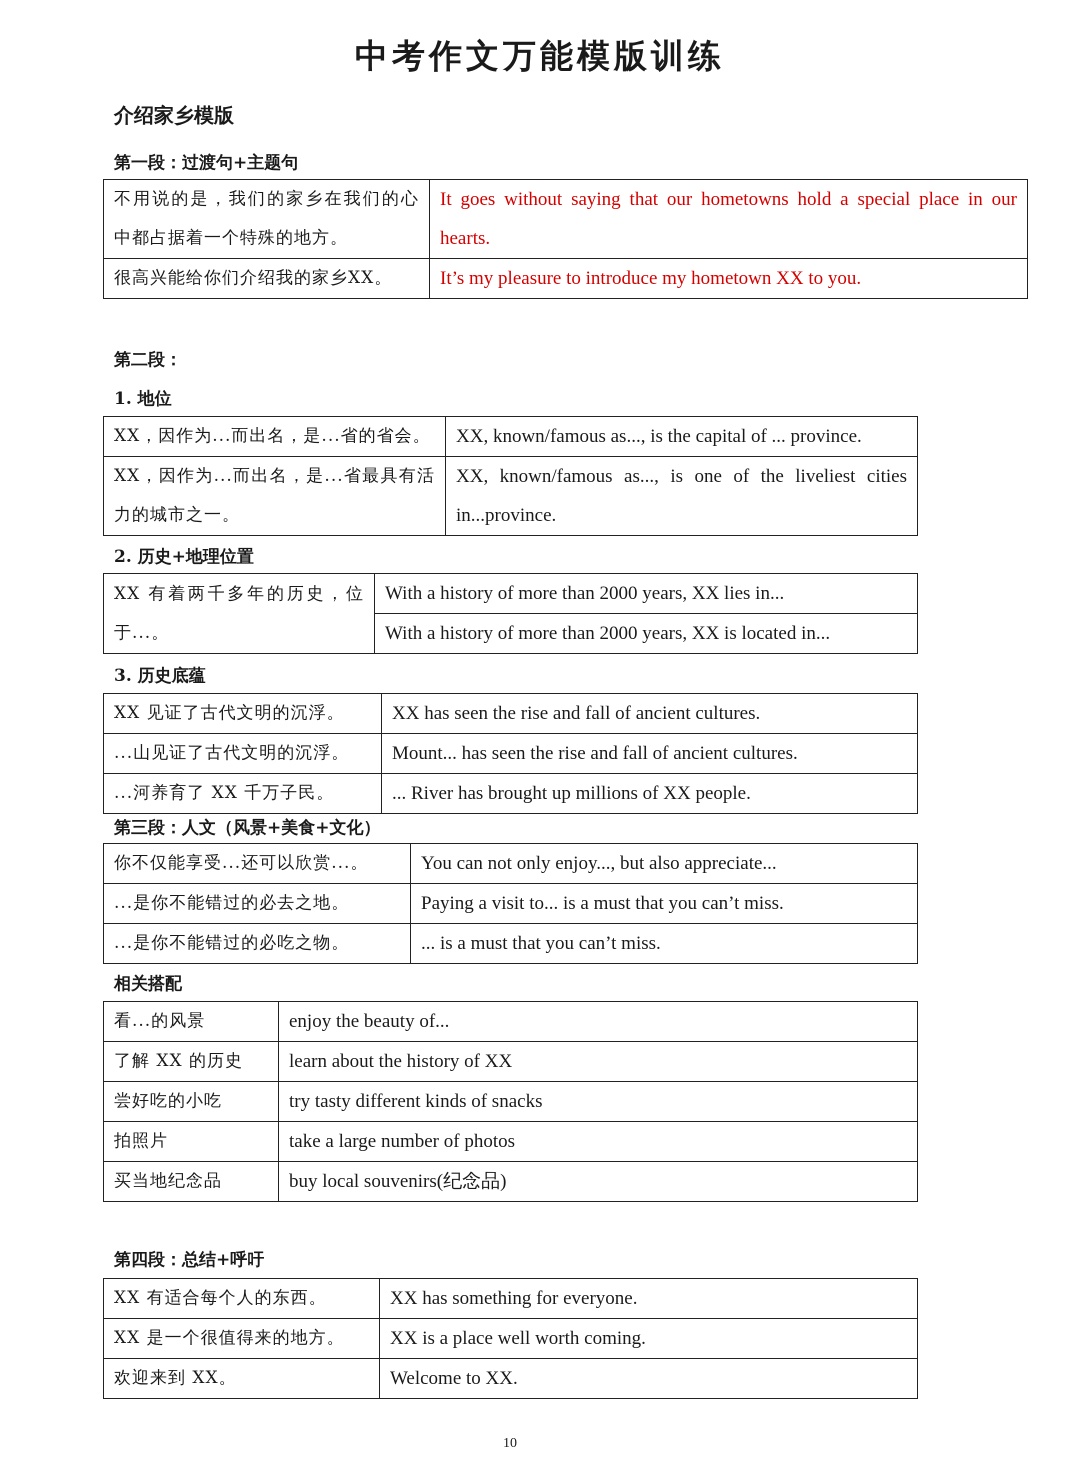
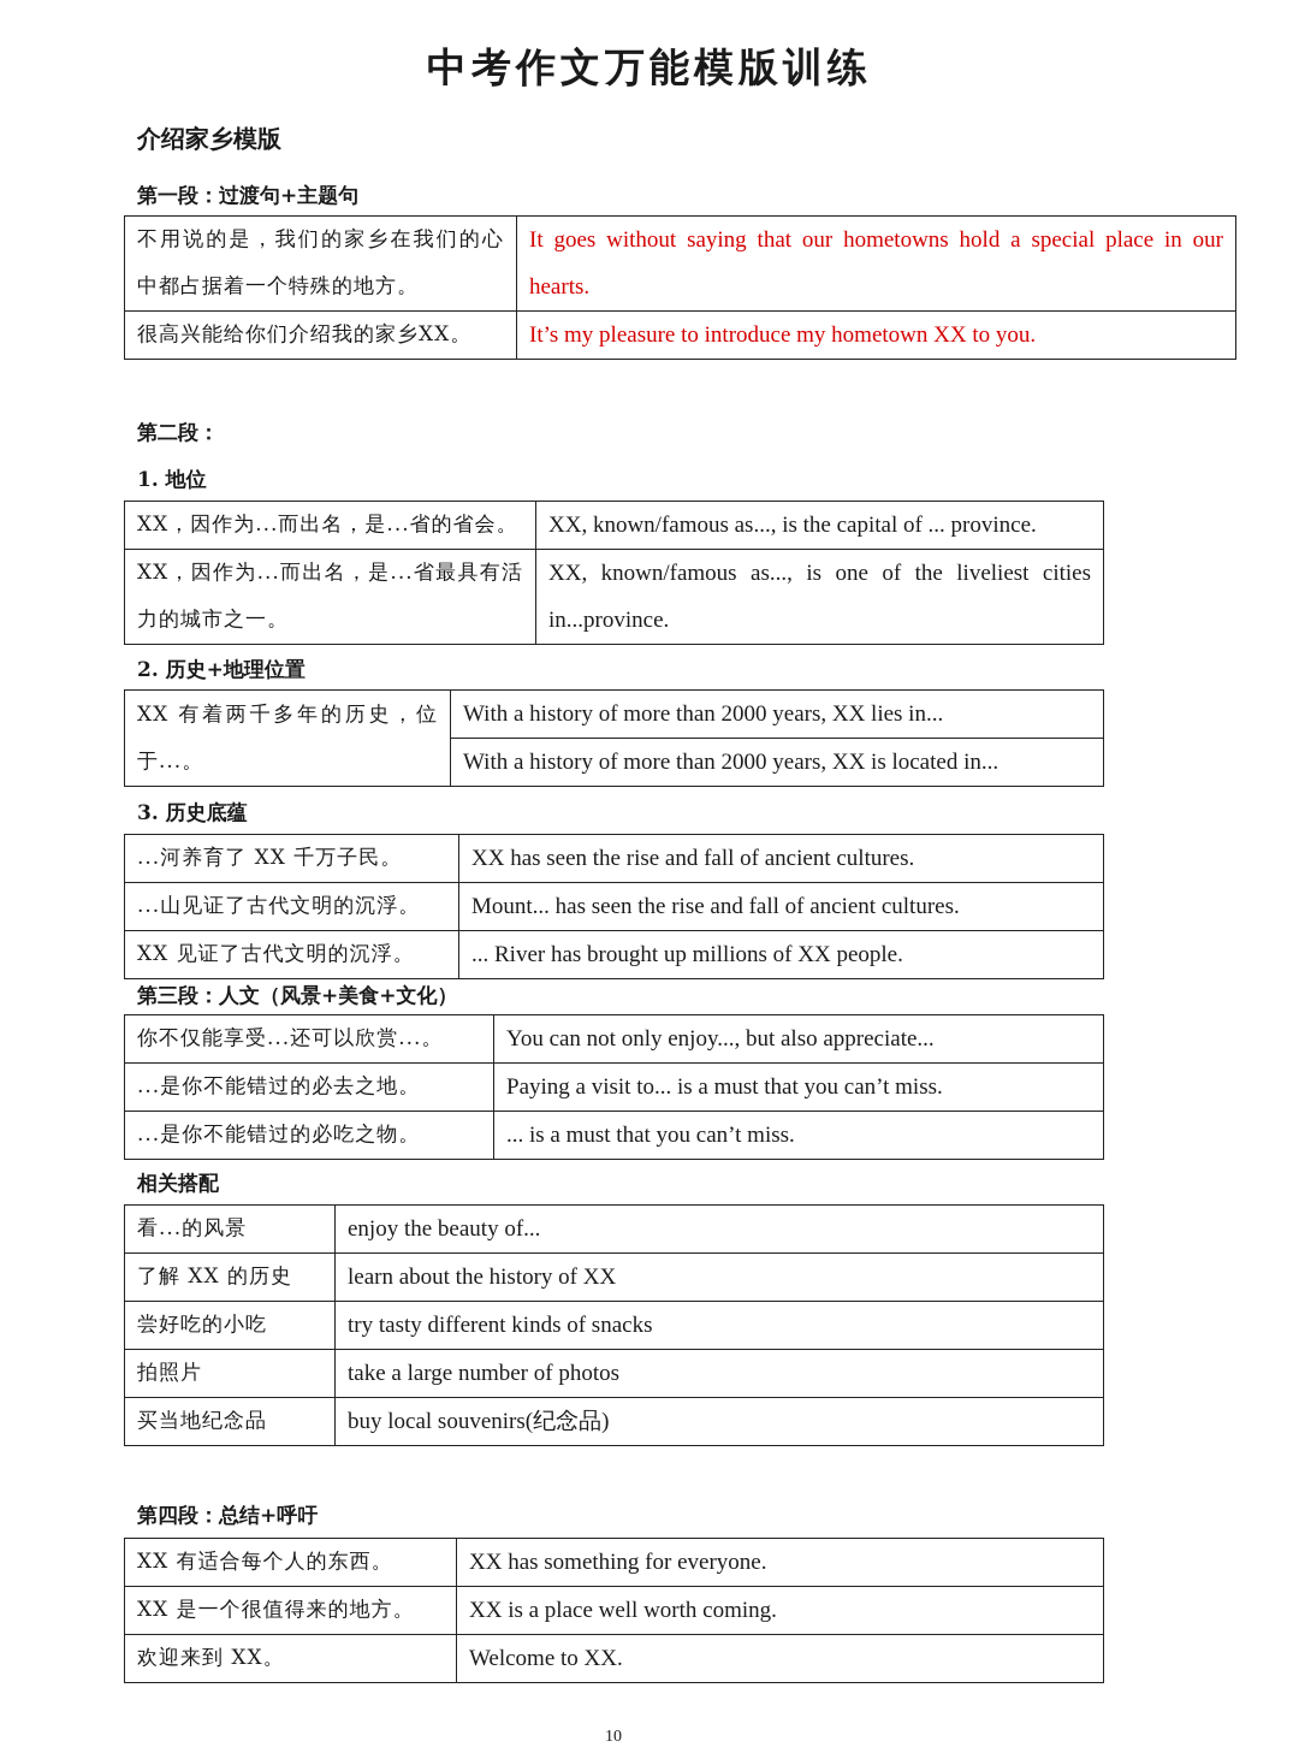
  中考作文万能模版训练
  介绍家乡模版
  第一段：过渡句+主题句
  不用说的是，我们的家乡在我们的心中都占据着一个特殊的地方。	It goes without saying that our hometowns hold a special place in our hearts.
  很高兴能给你们介绍我的家乡XX。	It’s my pleasure to introduce my hometown XX to you.
  第二段：
  1. 地位
  XX，因作为...而出名，是...省的省会。	XX, known/famous as..., is the capital of ... province.
  XX，因作为...而出名，是...省最具有活力的城市之一。	XX, known/famous as..., is one of the liveliest cities in...province.
  2. 历史+地理位置
  XX 有着两千多年的历史，位于...。	With a history of more than 2000 years, XX lies in...
  With a history of more than 2000 years, XX is located in...
  3. 历史底蕴
- XX 见证了古代文明的沉浮。	XX has seen the rise and fall of ancient cultures.
+ ...河养育了 XX 千万子民。	XX has seen the rise and fall of ancient cultures.
  ...山见证了古代文明的沉浮。	Mount... has seen the rise and fall of ancient cultures.
- ...河养育了 XX 千万子民。	... River has brought up millions of XX people.
+ XX 见证了古代文明的沉浮。	... River has brought up millions of XX people.
  第三段：人文（风景+美食+文化）
  你不仅能享受...还可以欣赏...。	You can not only enjoy..., but also appreciate...
  ...是你不能错过的必去之地。	Paying a visit to... is a must that you can’t miss.
  ...是你不能错过的必吃之物。	... is a must that you can’t miss.
  相关搭配
  看...的风景	enjoy the beauty of...
  了解 XX 的历史	learn about the history of XX
  尝好吃的小吃	try tasty different kinds of snacks
  拍照片	take a large number of photos
  买当地纪念品	buy local souvenirs(纪念品)
  第四段：总结+呼吁
  XX 有适合每个人的东西。	XX has something for everyone.
  XX 是一个很值得来的地方。	XX is a place well worth coming.
  欢迎来到 XX。	Welcome to XX.
  10
